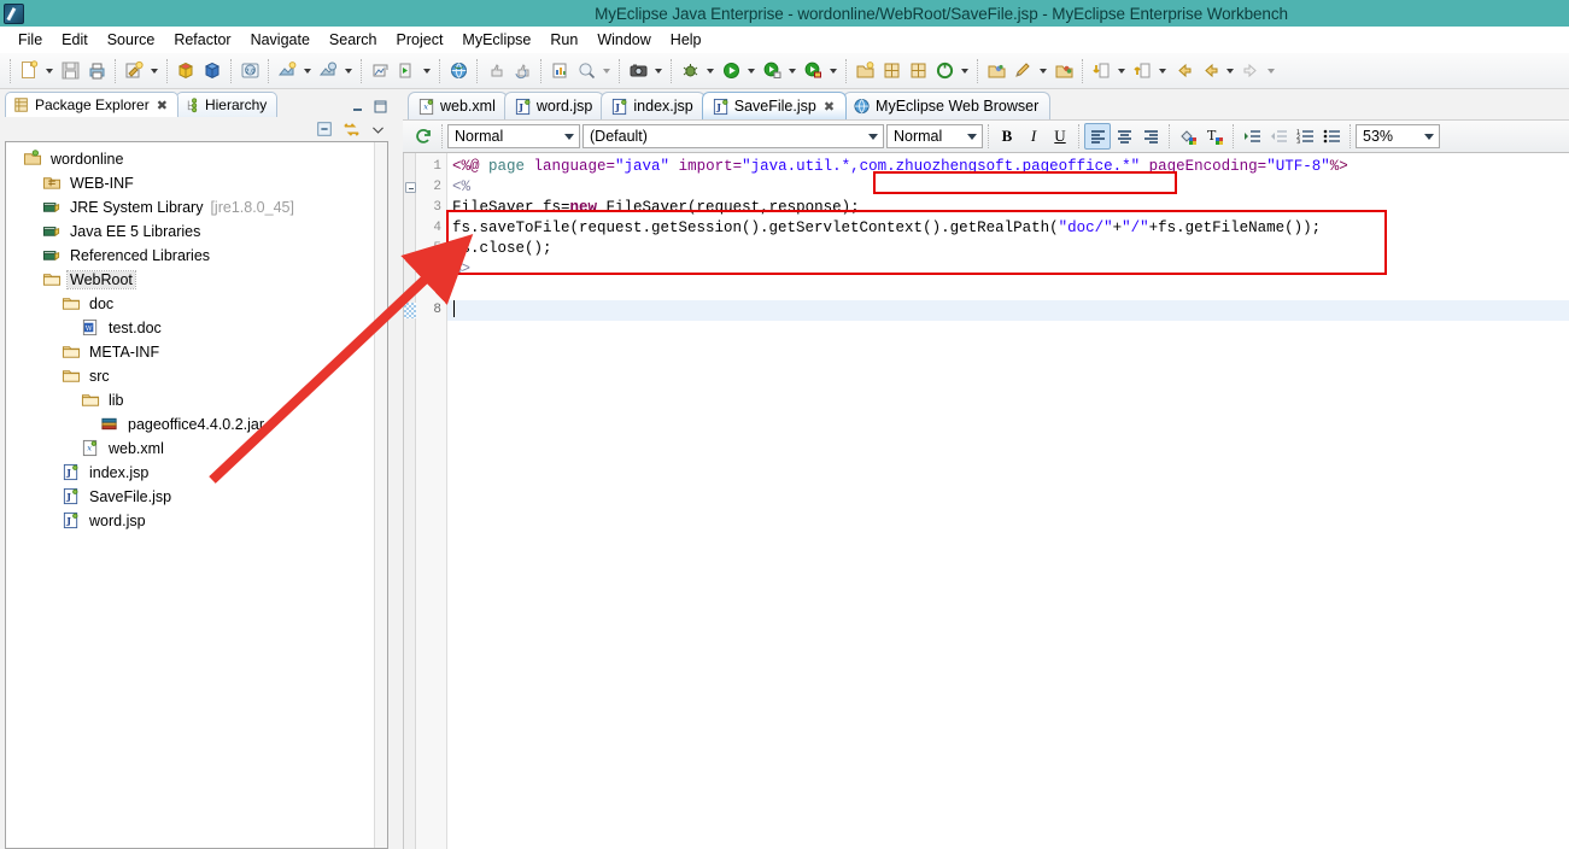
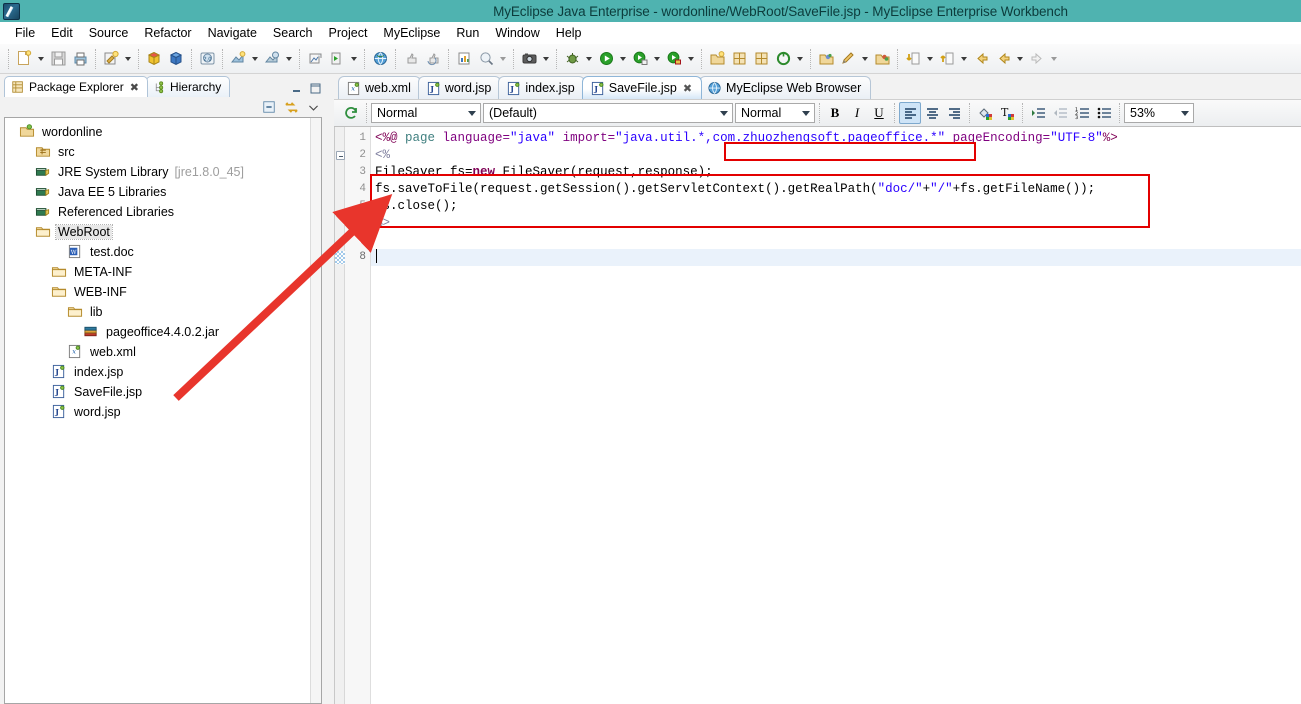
  MyEclipse Java Enterprise - wordonline/WebRoot/SaveFile.jsp - MyEclipse Enterprise Workbench
  File
  Edit
  Source
  Refactor
  Navigate
  Search
  Project
  MyEclipse
  Run
  Window
  Help
  Package Explorer
  ✖
  Hierarchy
  wordonline
- WEB-INF
+ src
  JRE System Library
  [jre1.8.0_45]
  Java EE 5 Libraries
  Referenced Libraries
  WebRoot
- doc
  test.doc
  META-INF
- src
+ WEB-INF
  lib
  pageoffice4.4.0.2.jar
  x
  web.xml
  J
  index.jsp
  J
  SaveFile.jsp
  J
  word.jsp
  x
  web.xml
  J
  word.jsp
  J
  index.jsp
  J
  SaveFile.jsp
  ✖
  MyEclipse Web Browser
  Normal
  (Default)
  Normal
  B
  I
  U
  T
  53%
  1
  2
  3
  4
  5
  7
  8
  <%@ page language="java" import="java.util.*,com.zhuozhengsoft.pageoffice.*" pageEncoding="UTF-8"%>
  <%
  FileSaver fs=new FileSaver(request,response);
  fs.saveToFile(request.getSession().getServletContext().getRealPath("doc/"+"/"+fs.getFileName());
  fs.close();
  %>
